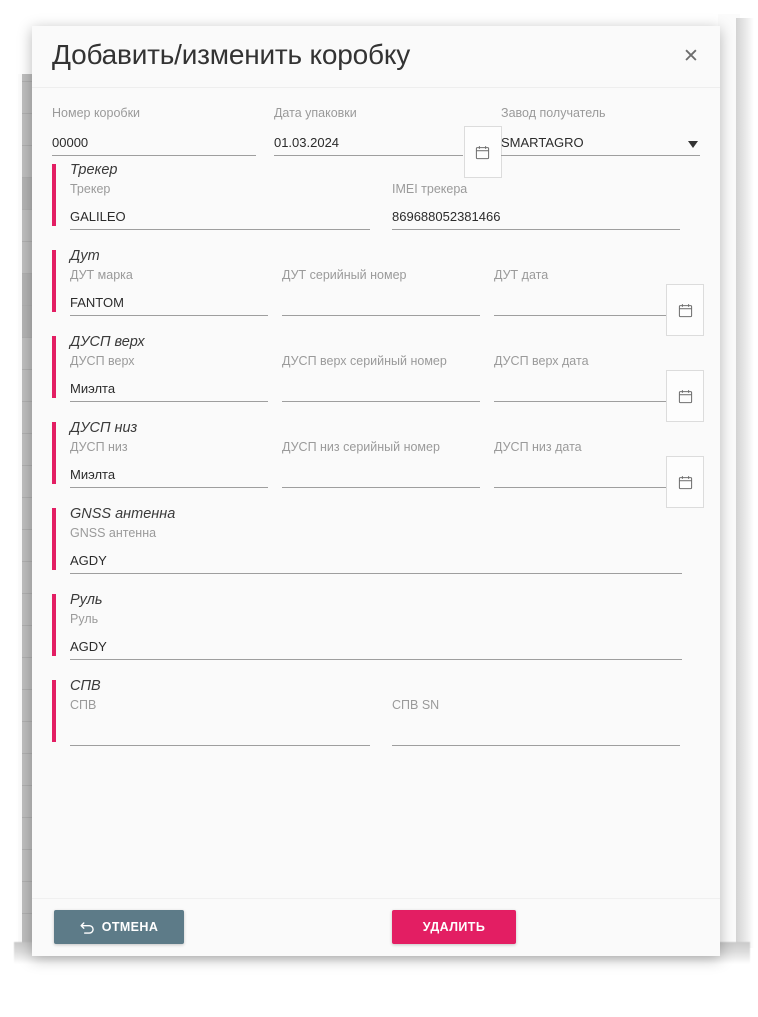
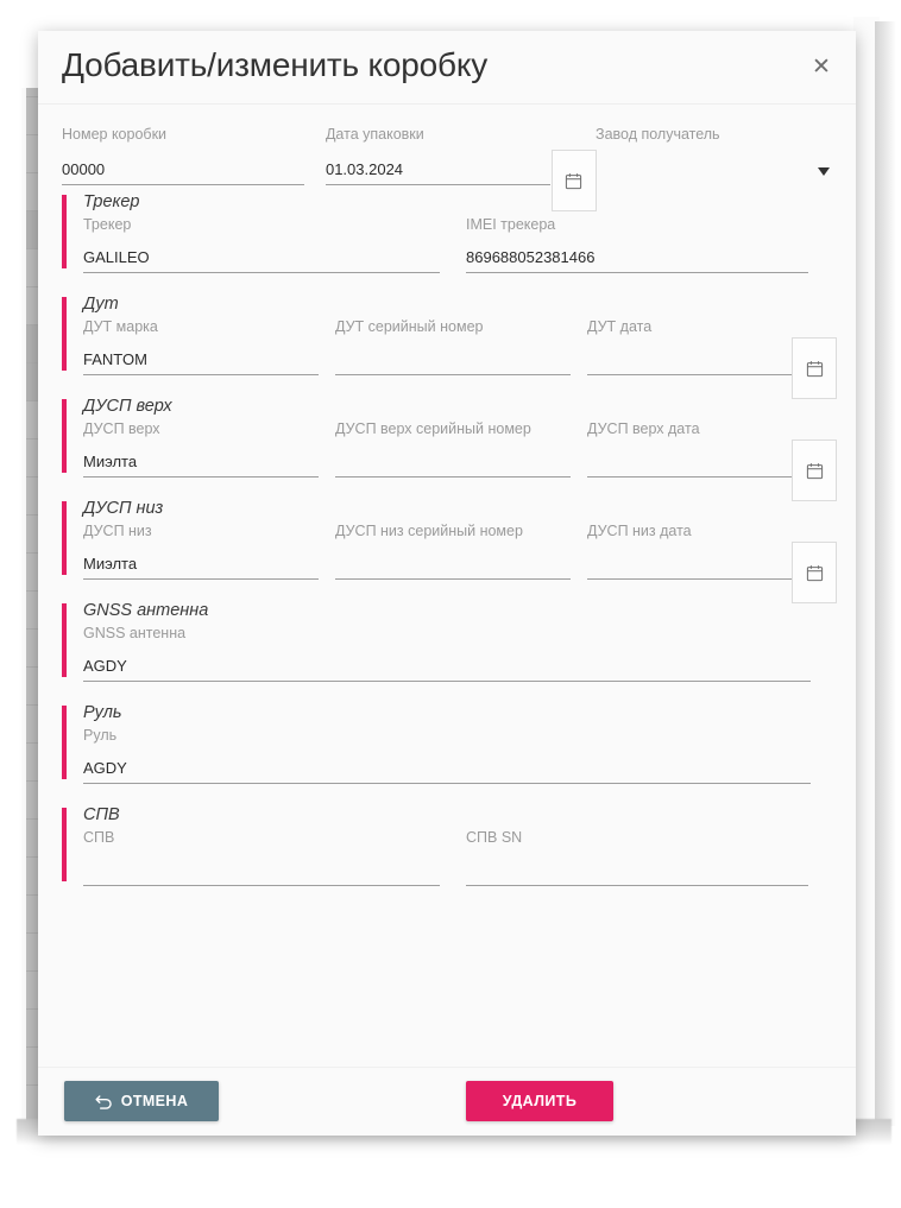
  Добавить/изменить коробку
  ✕
  Номер коробки
  00000
  Дата упаковки
  01.03.2024
  Завод получатель
- SMARTAGRO
  Трекер
  Трекер
  GALILEO
  IMEI трекера
  869688052381466
  Дут
  ДУТ марка
  FANTOM
  ДУТ серийный номер
  ДУТ дата
  ДУСП верх
  ДУСП верх
  Миэлта
  ДУСП верх серийный номер
  ДУСП верх дата
  ДУСП низ
  ДУСП низ
  Миэлта
  ДУСП низ серийный номер
  ДУСП низ дата
  GNSS антенна
  GNSS антенна
  AGDY
  Руль
  Руль
  AGDY
  СПВ
  СПВ
  СПВ SN
  ОТМЕНА
  УДАЛИТЬ
